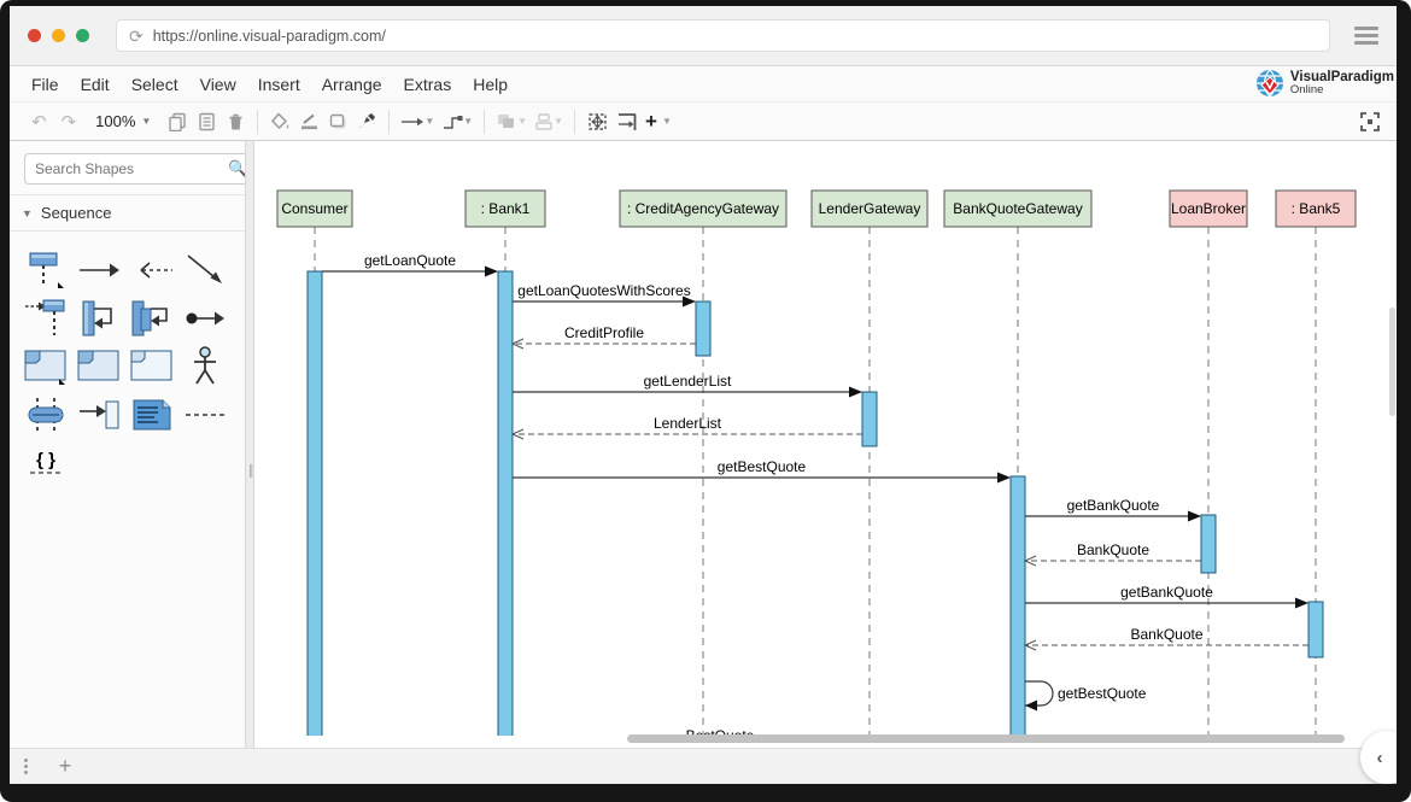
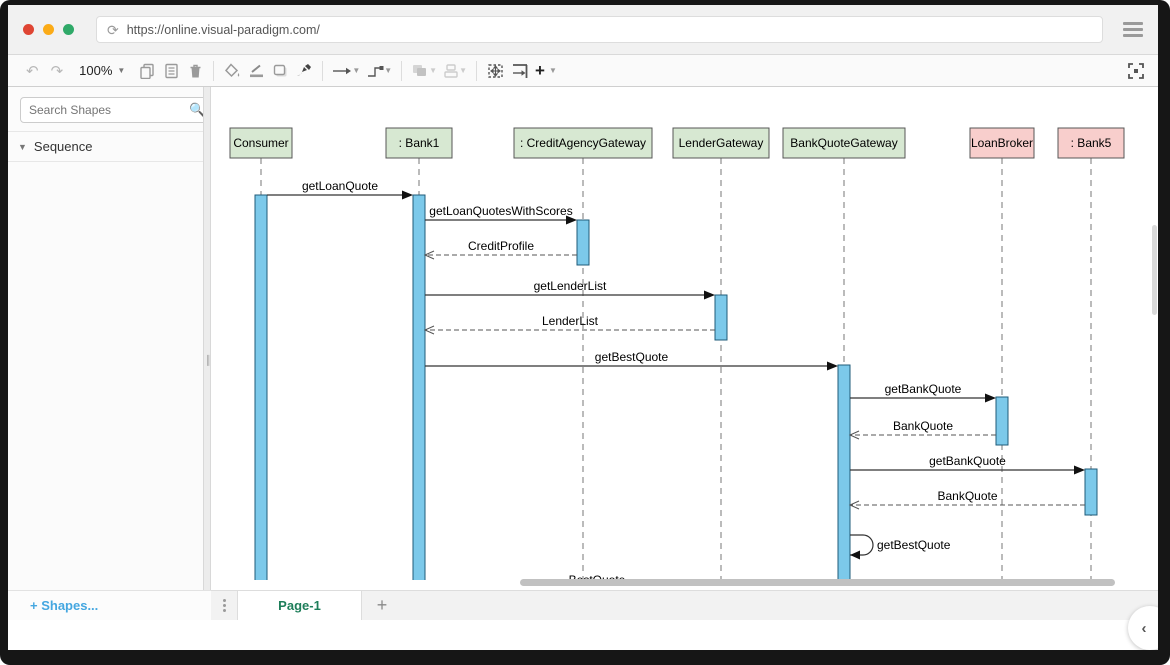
  ⟳
  https://online.visual-paradigm.com/
- File
- Edit
- Select
- View
- Insert
- Arrange
- Extras
- Help
- VisualParadigm
- Online
  ↶
  ↷
  100%
  ▼
  ▼
  ▼
  ▼
  ▼
  +
  ▼
  Search Shapes
  🔍
  ▼
  Sequence
- { }
  ║
  Consumer
  : Bank1
  : CreditAgencyGateway
  LenderGateway
  BankQuoteGateway
  LoanBroker
  : Bank5
  getLoanQuote
  getLoanQuotesWithScores
  CreditProfile
  getLenderList
  LenderList
  getBestQuote
  getBankQuote
  BankQuote
  getBankQuote
  BankQuote
  getBestQuote
+ + Shapes...
+ Page-1
  +
  ‹
